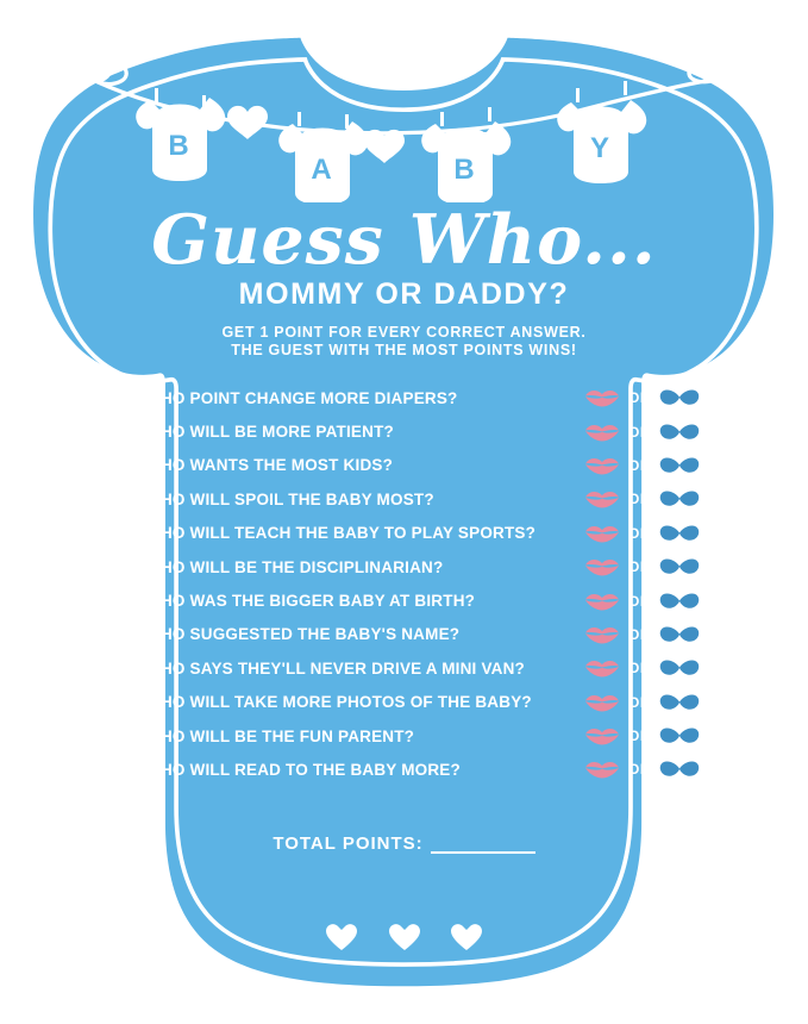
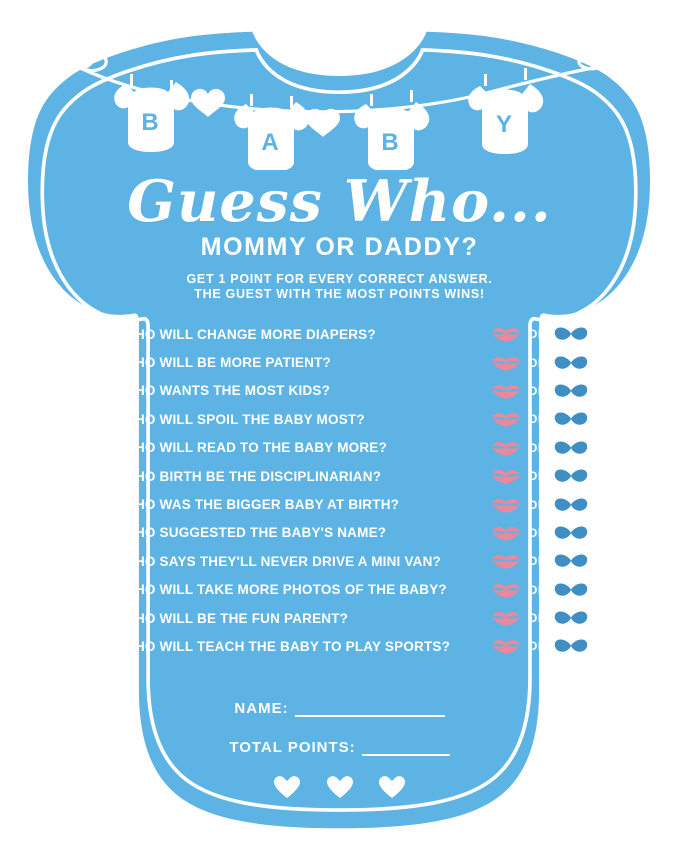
  B
  A
  B
  Y
  Guess Who...
  MOMMY OR DADDY?
  GET 1 POINT FOR EVERY CORRECT ANSWER.
  THE GUEST WITH THE MOST POINTS WINS!
- WHO POINT CHANGE MORE DIAPERS?
+ WHO WILL CHANGE MORE DIAPERS?
  OR
  WHO WILL BE MORE PATIENT?
  OR
  WHO WANTS THE MOST KIDS?
  OR
  WHO WILL SPOIL THE BABY MOST?
  OR
- WHO WILL TEACH THE BABY TO PLAY SPORTS?
+ WHO WILL READ TO THE BABY MORE?
  OR
- WHO WILL BE THE DISCIPLINARIAN?
+ WHO BIRTH BE THE DISCIPLINARIAN?
  OR
  WHO WAS THE BIGGER BABY AT BIRTH?
  OR
  WHO SUGGESTED THE BABY'S NAME?
  OR
  WHO SAYS THEY'LL NEVER DRIVE A MINI VAN?
  OR
  WHO WILL TAKE MORE PHOTOS OF THE BABY?
  OR
  WHO WILL BE THE FUN PARENT?
  OR
- WHO WILL READ TO THE BABY MORE?
+ WHO WILL TEACH THE BABY TO PLAY SPORTS?
  OR
+ NAME:
  TOTAL POINTS:
